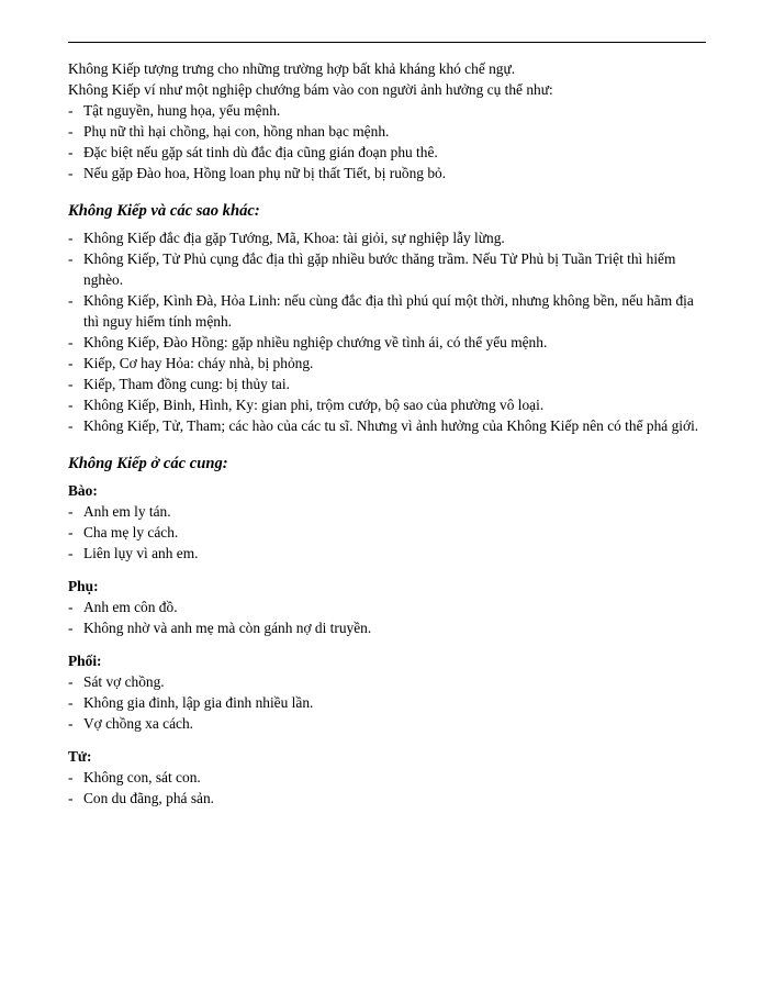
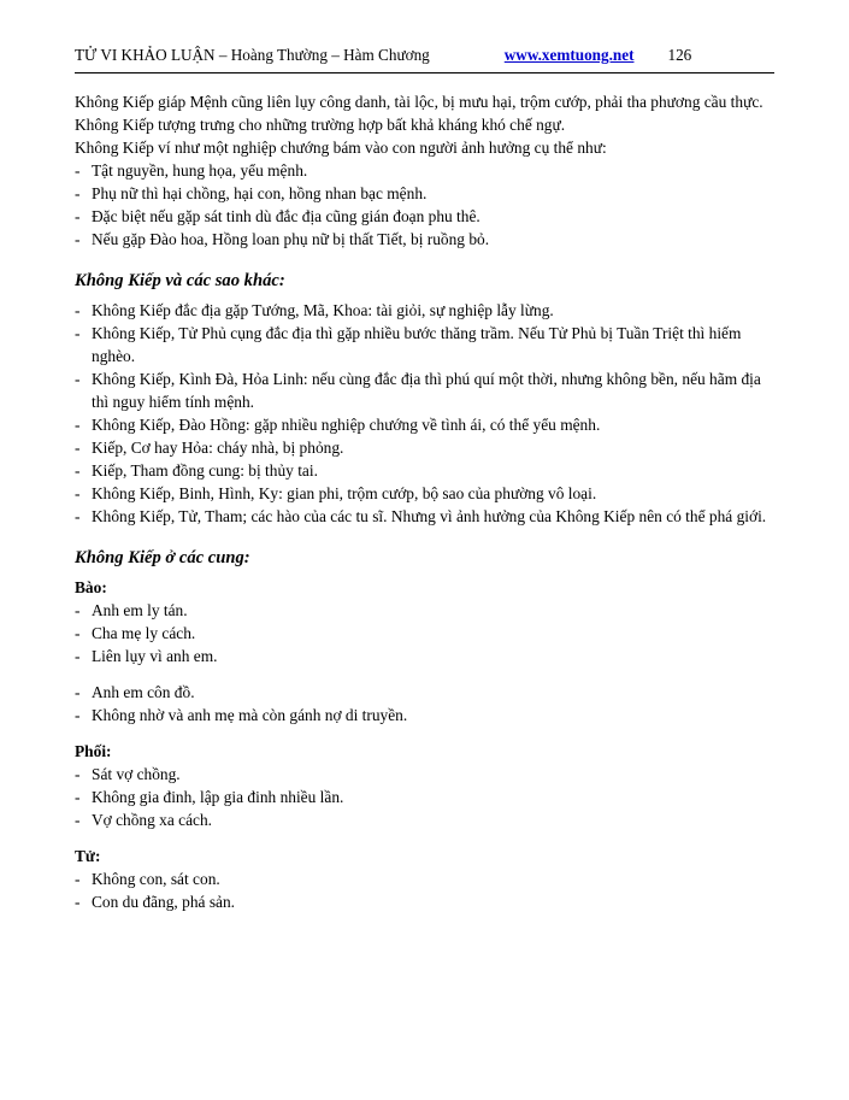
+ TỬ VI KHẢO LUẬN – Hoàng Thường – Hàm Chương
+ www.xemtuong.net
+ 126
+ Không Kiếp giáp Mệnh cũng liên lụy công danh, tài lộc, bị mưu hại, trộm cướp, phải tha phương cầu thực.
  Không Kiếp tượng trưng cho những trường hợp bất khả kháng khó chế ngự.
  Không Kiếp ví như một nghiệp chướng bám vào con người ảnh hưởng cụ thể như:
  -
  Tật nguyền, hung họa, yểu mệnh.
  -
  Phụ nữ thì hại chồng, hại con, hồng nhan bạc mệnh.
  -
  Đặc biệt nếu gặp sát tinh dù đắc địa cũng gián đoạn phu thê.
  -
  Nếu gặp Đào hoa, Hồng loan phụ nữ bị thất Tiết, bị ruồng bỏ.
  Không Kiếp và các sao khác:
  -
  Không Kiếp đắc địa gặp Tướng, Mã, Khoa: tài giỏi, sự nghiệp lẫy lừng.
  -
  Không Kiếp, Tử Phủ cụng đắc địa thì gặp nhiều bước thăng trầm. Nếu Tử Phủ bị Tuần Triệt thì hiếm nghèo.
  -
  Không Kiếp, Kình Đà, Hỏa Linh: nếu cùng đắc địa thì phú quí một thời, nhưng không bền, nếu hãm địa thì nguy hiểm tính mệnh.
  -
  Không Kiếp, Đào Hồng: gặp nhiều nghiệp chướng về tình ái, có thể yểu mệnh.
  -
  Kiếp, Cơ hay Hỏa: cháy nhà, bị phỏng.
  -
  Kiếp, Tham đồng cung: bị thủy tai.
  -
  Không Kiếp, Binh, Hình, Ky: gian phi, trộm cướp, bộ sao của phường vô loại.
  -
  Không Kiếp, Tử, Tham; các hào của các tu sĩ. Nhưng vì ảnh hưởng của Không Kiếp nên có thể phá giới.
  Không Kiếp ở các cung:
  Bào:
  -
  Anh em ly tán.
  -
  Cha mẹ ly cách.
  -
  Liên lụy vì anh em.
- Phụ:
  -
  Anh em côn đồ.
  -
  Không nhờ và anh mẹ mà còn gánh nợ di truyền.
  Phối:
  -
  Sát vợ chồng.
  -
  Không gia đinh, lập gia đinh nhiều lần.
  -
  Vợ chồng xa cách.
  Tử:
  -
  Không con, sát con.
  -
  Con du đãng, phá sản.
